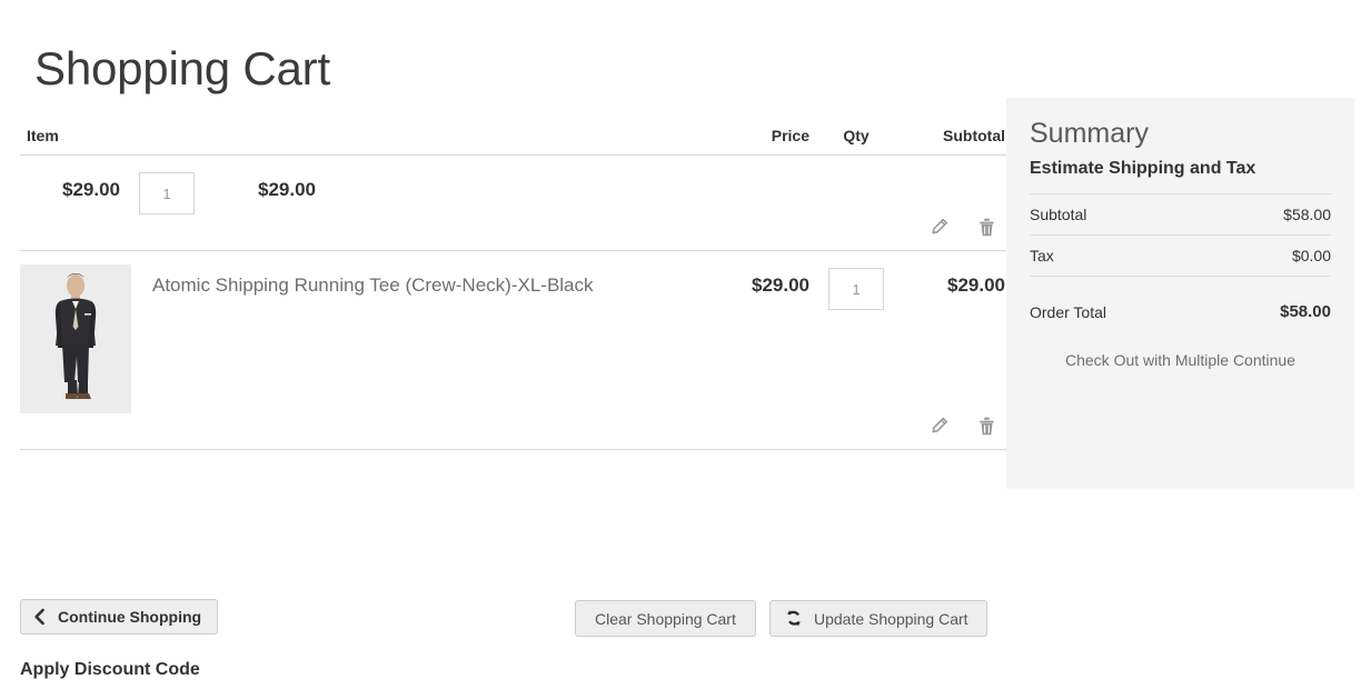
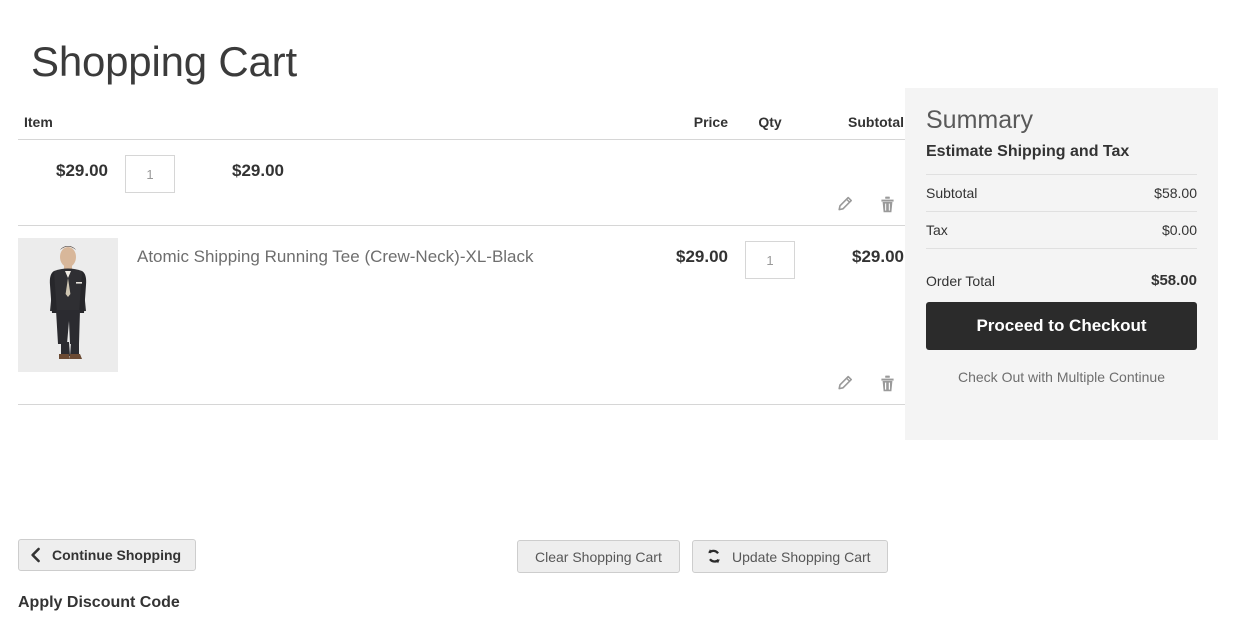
  Shopping Cart
  Item
  Price
  Qty
  Subtotal
  $29.00
  1
  $29.00
  Atomic Shipping Running Tee (Crew-Neck)-XL-Black
  $29.00
  1
  $29.00
  Continue Shopping
  Clear Shopping Cart
  Update Shopping Cart
  Apply Discount Code
  Summary
  Estimate Shipping and Tax
  Subtotal
  $58.00
  Tax
  $0.00
  Order Total
  $58.00
+ Proceed to Checkout
  Check Out with Multiple Continue
